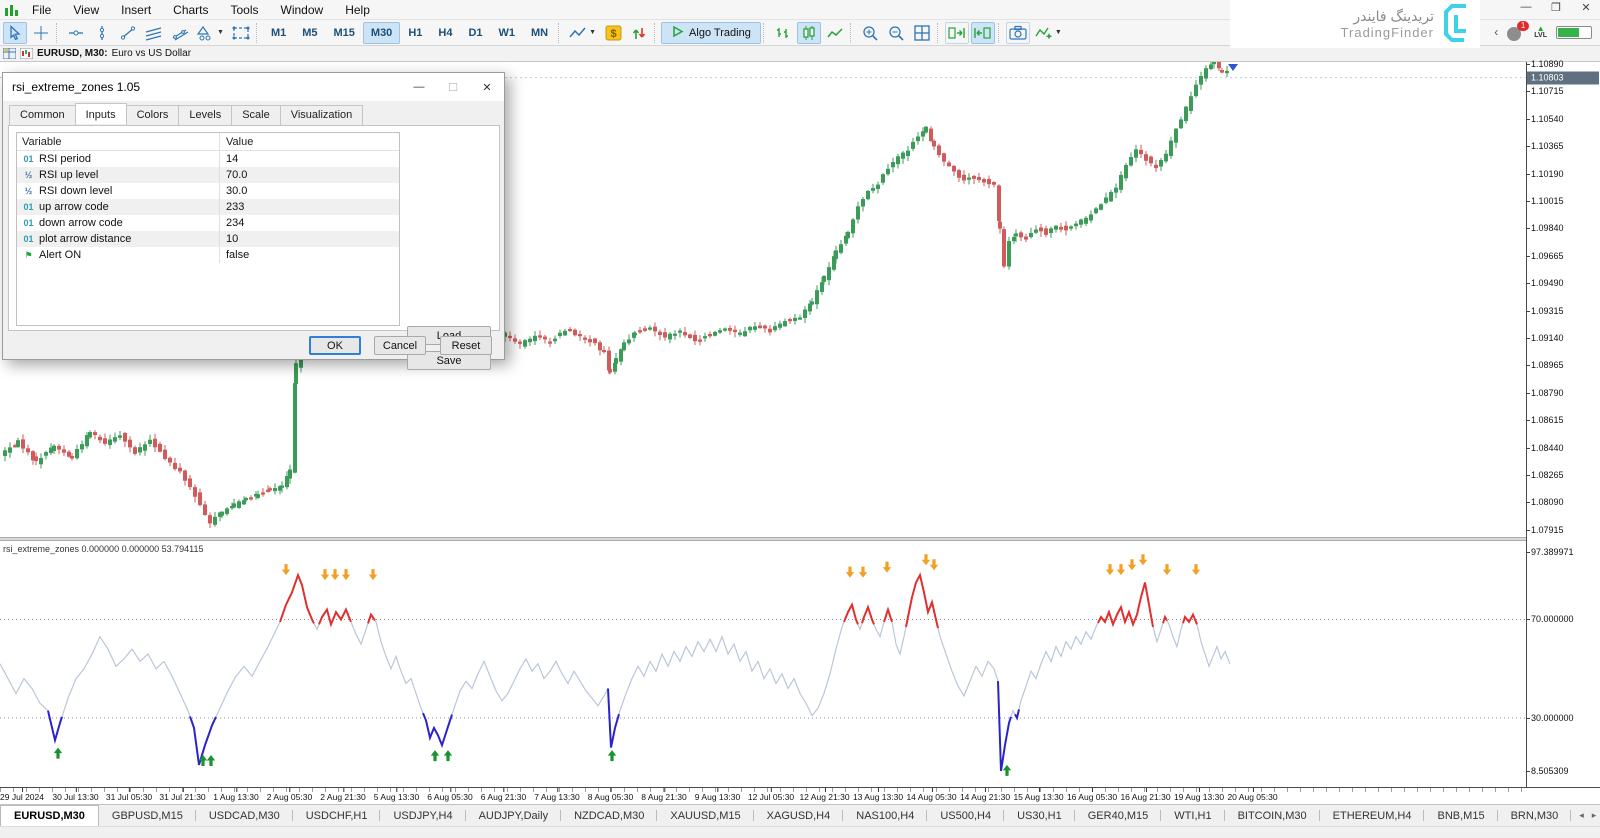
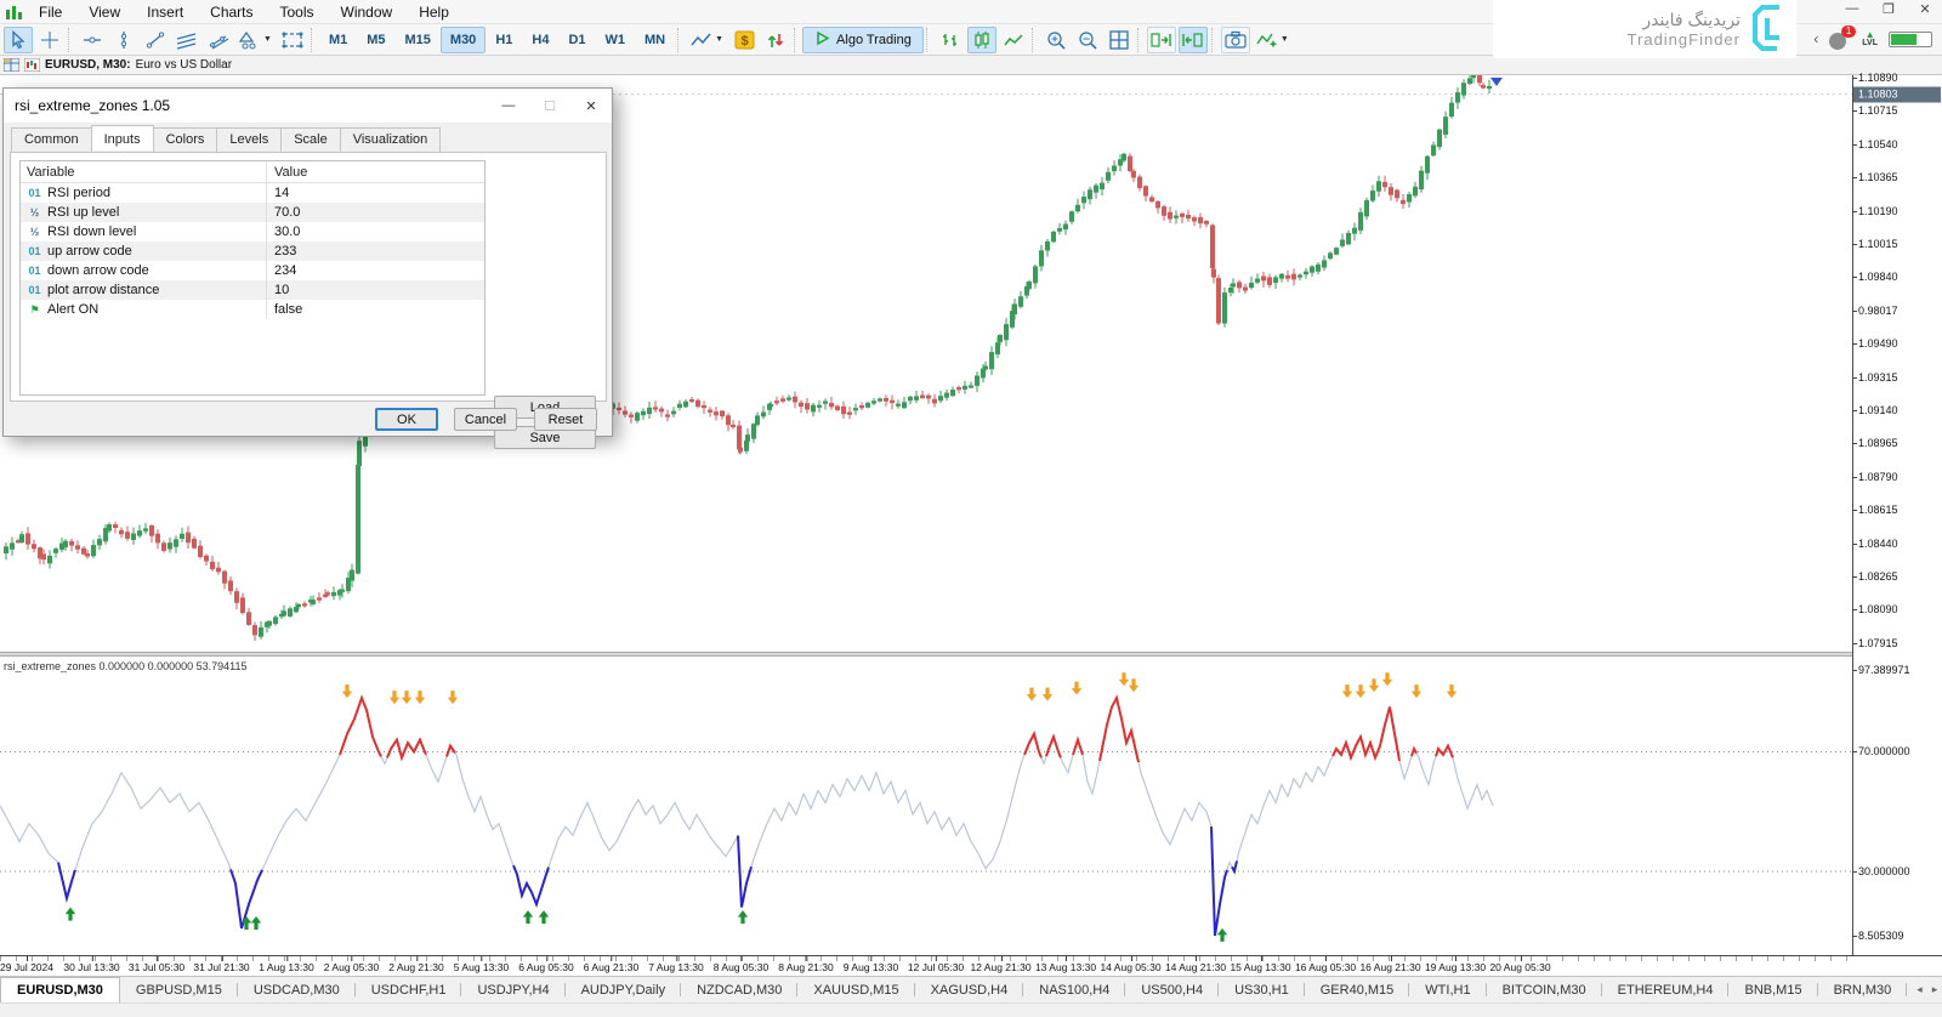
  File
  View
  Insert
  Charts
  Tools
  Window
  Help
  —
  ❐
  ✕
  M1
  M5
  M15
  M30
  H1
  H4
  D1
  W1
  MN
  $
  Algo Trading
  تریدینگ فایندر
  TradingFinder
  ‹
  1
  ▲
  EURUSD, M30:
  Euro vs US Dollar
  rsi_extreme_zones 0.000000 0.000000 53.794115
  1.10803
  29 Jul 2024
  30 Jul 13:30
  31 Jul 05:30
  31 Jul 21:30
  1 Aug 13:30
  2 Aug 05:30
  2 Aug 21:30
  5 Aug 13:30
  6 Aug 05:30
  6 Aug 21:30
  7 Aug 13:30
  8 Aug 05:30
  8 Aug 21:30
  9 Aug 13:30
  12 Jul 05:30
  12 Aug 21:30
  13 Aug 13:30
  14 Aug 05:30
  14 Aug 21:30
  15 Aug 13:30
  16 Aug 05:30
  16 Aug 21:30
  19 Aug 13:30
  20 Aug 05:30
  EURUSD,M30
  GBPUSD,M15
  USDCAD,M30
  USDCHF,H1
  USDJPY,H4
  AUDJPY,Daily
  NZDCAD,M30
  XAUUSD,M15
  XAGUSD,H4
  NAS100,H4
  US500,H4
  US30,H1
  GER40,M15
  WTI,H1
  BITCOIN,M30
  ETHEREUM,H4
  BNB,M15
  BRN,M30
  ◂
  ▸
  rsi_extreme_zones 1.05
  —
  ☐
  ✕
  Common
  Inputs
  Colors
  Levels
  Scale
  Visualization
  Variable
  Value
  01
  RSI period
  14
  ½
  RSI up level
  70.0
  ½
  RSI down level
  30.0
  01
  up arrow code
  233
  01
  down arrow code
  234
  01
  plot arrow distance
  10
  ⚑
  Alert ON
  false
  Save
  OK
  Cancel
  Reset
  1.10890
  1.10715
  1.10540
  1.10365
  1.10190
  1.10015
  1.09840
- 1.09665
+ 0.98017
  1.09490
  1.09315
  1.09140
  1.08965
  1.08790
  1.08615
  1.08440
  1.08265
  1.08090
  1.07915
  97.389971
  70.000000
  30.000000
  8.505309
